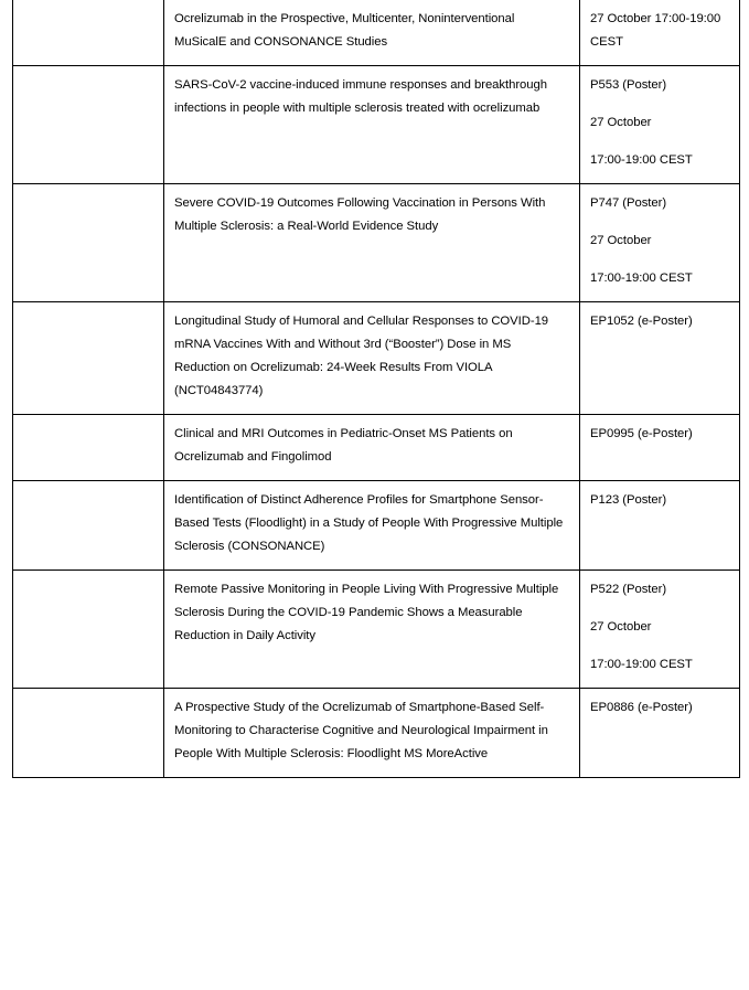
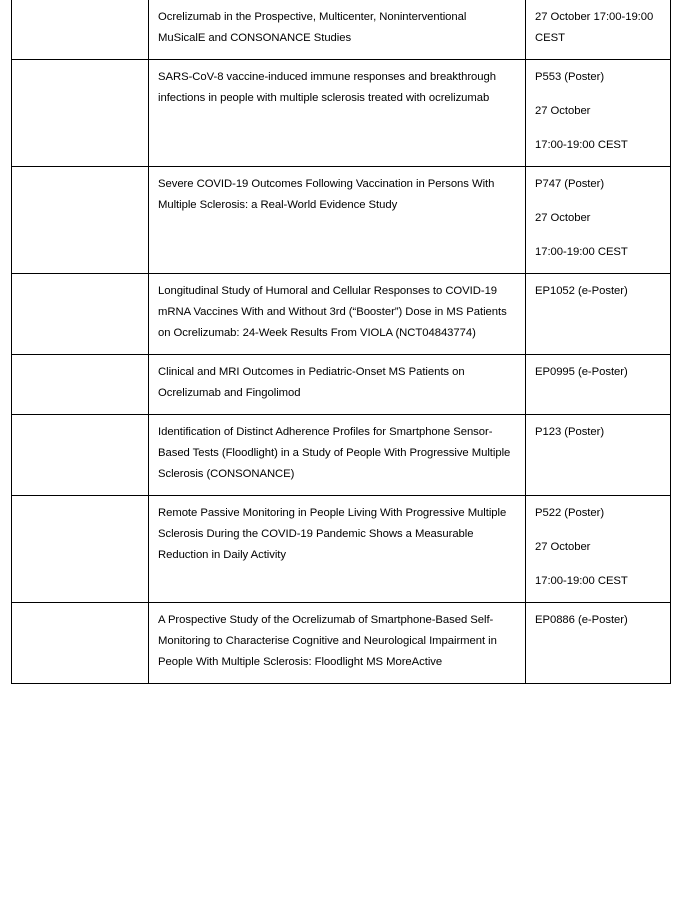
  	Ocrelizumab in the Prospective, Multicenter, Noninterventional MuSicalE and CONSONANCE Studies	27 October 17:00-19:00 CEST
- 	SARS-CoV-2 vaccine-induced immune responses and breakthrough infections in people with multiple sclerosis treated with ocrelizumab	P553 (Poster)27 October17:00-19:00 CEST
+ 	SARS-CoV-8 vaccine-induced immune responses and breakthrough infections in people with multiple sclerosis treated with ocrelizumab	P553 (Poster)27 October17:00-19:00 CEST
  	Severe COVID-19 Outcomes Following Vaccination in Persons With Multiple Sclerosis: a Real-World Evidence Study	P747 (Poster)27 October17:00-19:00 CEST
- 	Longitudinal Study of Humoral and Cellular Responses to COVID-19 mRNA Vaccines With and Without 3rd (“Booster”) Dose in MS Reduction on Ocrelizumab: 24-Week Results From VIOLA (NCT04843774)	EP1052 (e-Poster)
+ 	Longitudinal Study of Humoral and Cellular Responses to COVID-19 mRNA Vaccines With and Without 3rd (“Booster”) Dose in MS Patients on Ocrelizumab: 24-Week Results From VIOLA (NCT04843774)	EP1052 (e-Poster)
  	Clinical and MRI Outcomes in Pediatric-Onset MS Patients on Ocrelizumab and Fingolimod	EP0995 (e-Poster)
  	Identification of Distinct Adherence Profiles for Smartphone Sensor-Based Tests (Floodlight) in a Study of People With Progressive Multiple Sclerosis (CONSONANCE)	P123 (Poster)
  	Remote Passive Monitoring in People Living With Progressive Multiple Sclerosis During the COVID-19 Pandemic Shows a Measurable Reduction in Daily Activity	P522 (Poster)27 October17:00-19:00 CEST
  	A Prospective Study of the Ocrelizumab of Smartphone-Based Self-Monitoring to Characterise Cognitive and Neurological Impairment in People With Multiple Sclerosis: Floodlight MS MoreActive	EP0886 (e-Poster)
